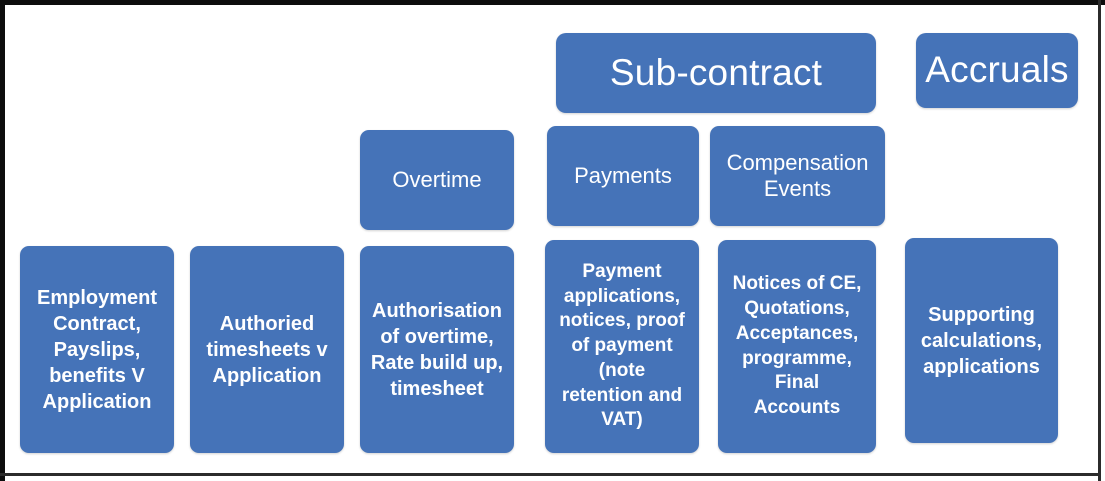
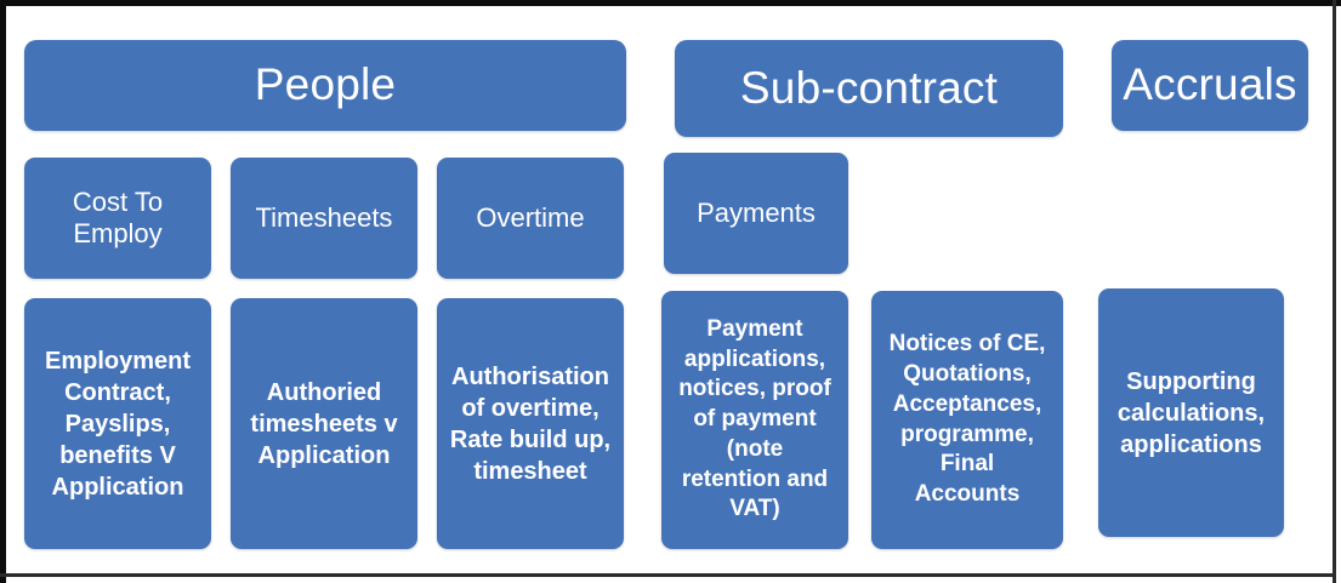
+ People
  Sub-contract
  Accruals
+ Cost To
+ Employ
+ Timesheets
  Overtime
  Payments
- Compensation
- Events
  Employment
  Contract,
  Payslips,
  benefits V
  Application
  Authoried
  timesheets v
  Application
  Authorisation
  of overtime,
  Rate build up,
  timesheet
  Payment
  applications,
  notices, proof
  of payment
  (note
  retention and
  VAT)
  Notices of CE,
  Quotations,
  Acceptances,
  programme,
  Final
  Accounts
  Supporting
  calculations,
  applications
